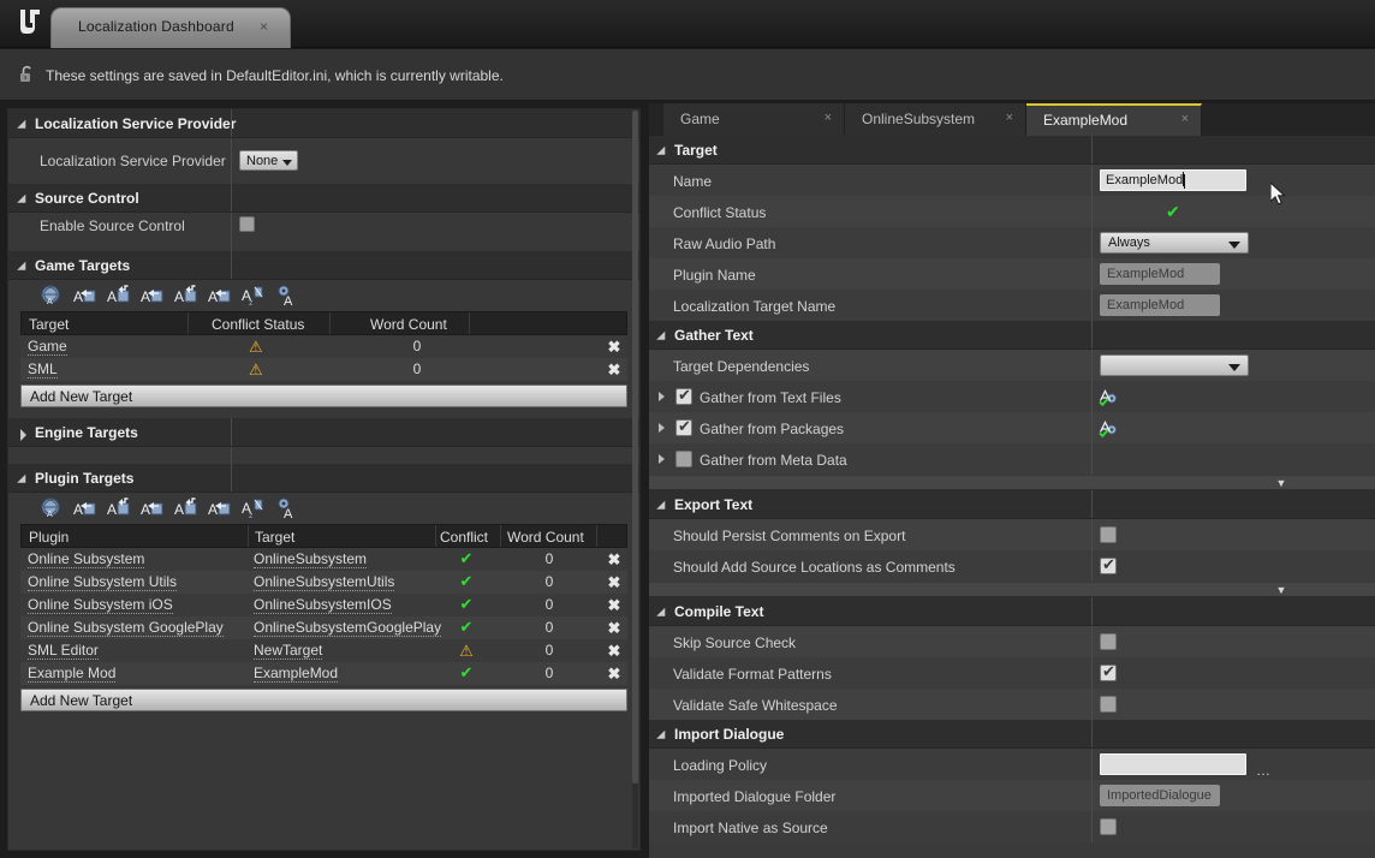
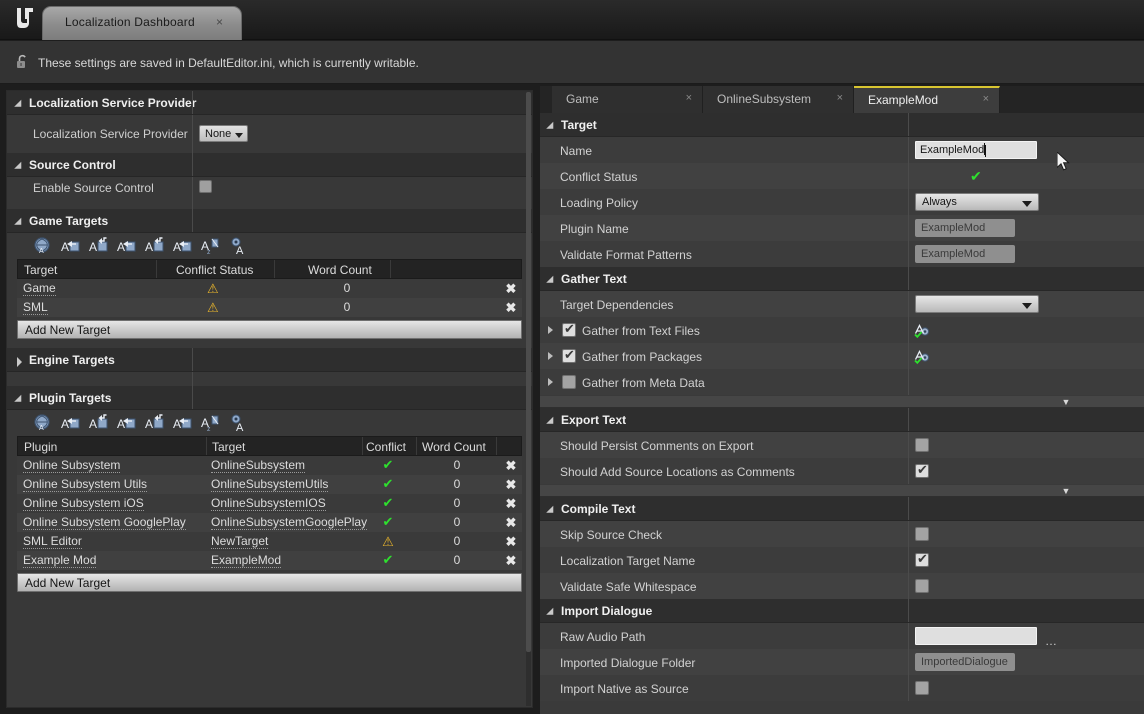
  Localization Dashboard
  ×
  These settings are saved in DefaultEditor.ini, which is currently writable.
  Localization Service Provider
  Localization Service Provider
  None
  Source Control
  Enable Source Control
  Game Targets
  A
  A
  A
  A
  A
  A
  A
  Target
  Conflict Status
  Word Count
  Game
  ⚠
  0
  ✖
  SML
  ⚠
  0
  ✖
  Add New Target
  Engine Targets
  Plugin Targets
  A
  A
  A
  A
  A
  A
  A
  Plugin
  Target
  Conflict
  Word Count
  Online Subsystem
  OnlineSubsystem
  ✔
  0
  ✖
  Online Subsystem Utils
  OnlineSubsystemUtils
  ✔
  0
  ✖
  Online Subsystem iOS
  OnlineSubsystemIOS
  ✔
  0
  ✖
  Online Subsystem GooglePlay
  OnlineSubsystemGooglePlay
  ✔
  0
  ✖
  SML Editor
  NewTarget
  ⚠
  0
  ✖
  Example Mod
  ExampleMod
  ✔
  0
  ✖
  Add New Target
  Game
  ×
  OnlineSubsystem
  ×
  ExampleMod
  ×
  Target
  Name
  ExampleMod
  Conflict Status
  ✔
- Raw Audio Path
+ Loading Policy
  Always
  Plugin Name
  ExampleMod
- Localization Target Name
+ Validate Format Patterns
  ExampleMod
  Gather Text
  Target Dependencies
  Gather from Text Files
  Gather from Packages
  Gather from Meta Data
  ▼
  Export Text
  Should Persist Comments on Export
  Should Add Source Locations as Comments
  ▼
  Compile Text
  Skip Source Check
- Validate Format Patterns
+ Localization Target Name
  Validate Safe Whitespace
  Import Dialogue
- Loading Policy
+ Raw Audio Path
  …
  Imported Dialogue Folder
  ImportedDialogue
  Import Native as Source
